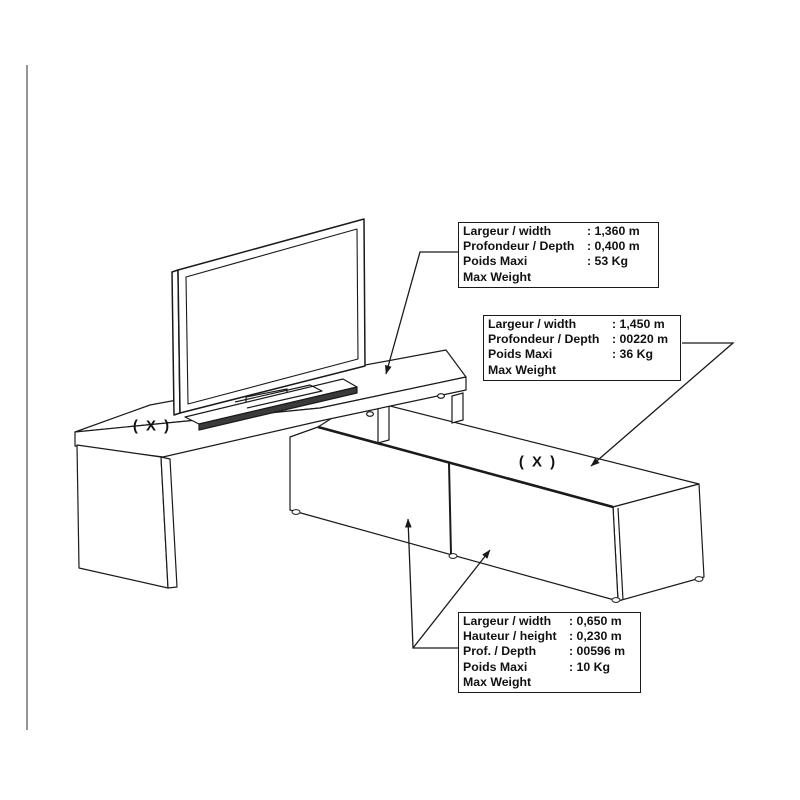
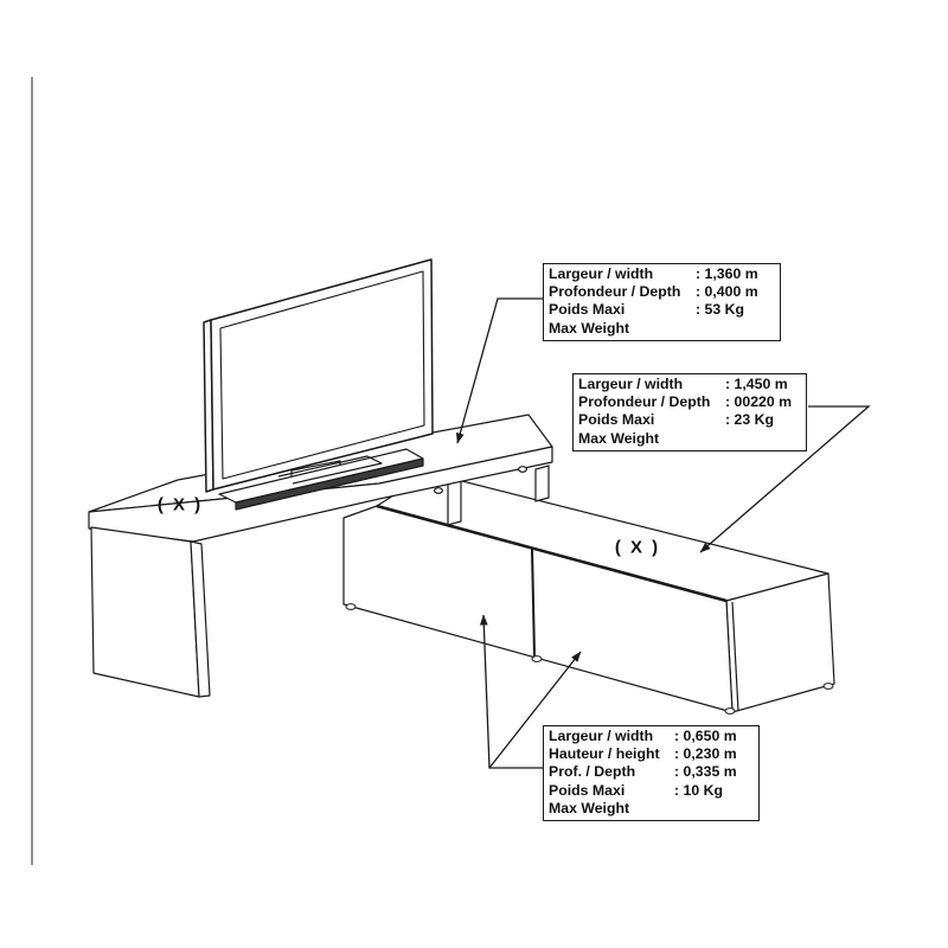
  ( X )
  ( X )
  Largeur / width
  : 1,360 m
  Profondeur / Depth
  : 0,400 m
  Poids Maxi
  : 53 Kg
  Max Weight
  Largeur / width
  : 1,450 m
  Profondeur / Depth
  : 00220 m
  Poids Maxi
- : 36 Kg
+ : 23 Kg
  Max Weight
  Largeur / width
  : 0,650 m
  Hauteur / height
  : 0,230 m
  Prof. / Depth
- : 00596 m
+ : 0,335 m
  Poids Maxi
  : 10 Kg
  Max Weight
